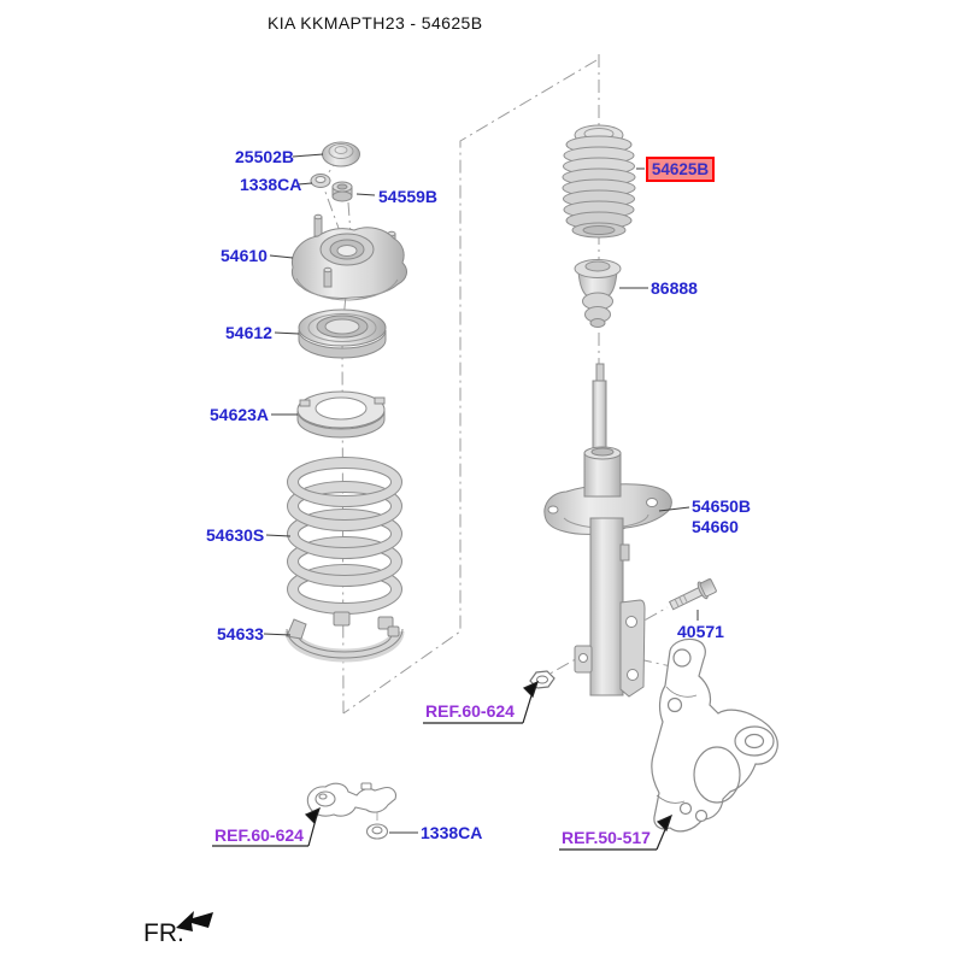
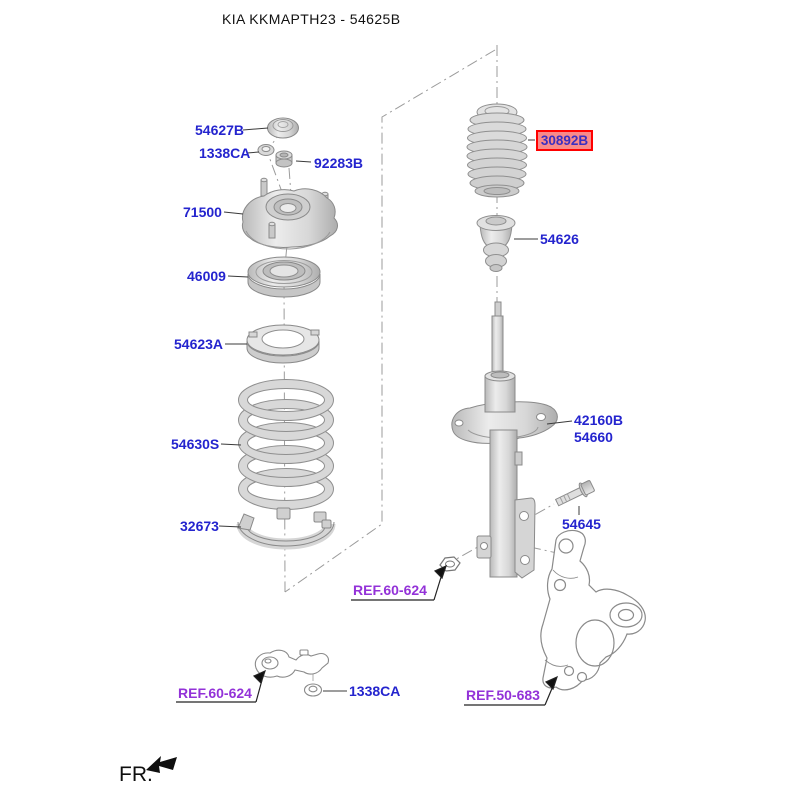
  KIA KKMAPTH23 - 54625B
- 25502B
+ 54627B
  1338CA
- 54559B
+ 92283B
- 54610
+ 71500
- 54612
+ 46009
  54623A
  54630S
- 54633
+ 32673
- 54625B
+ 30892B
- 86888
+ 54626
- 54650B
+ 42160B
  54660
- 40571
+ 54645
  1338CA
  REF.60-624
  REF.60-624
- REF.50-517
+ REF.50-683
  FR.
